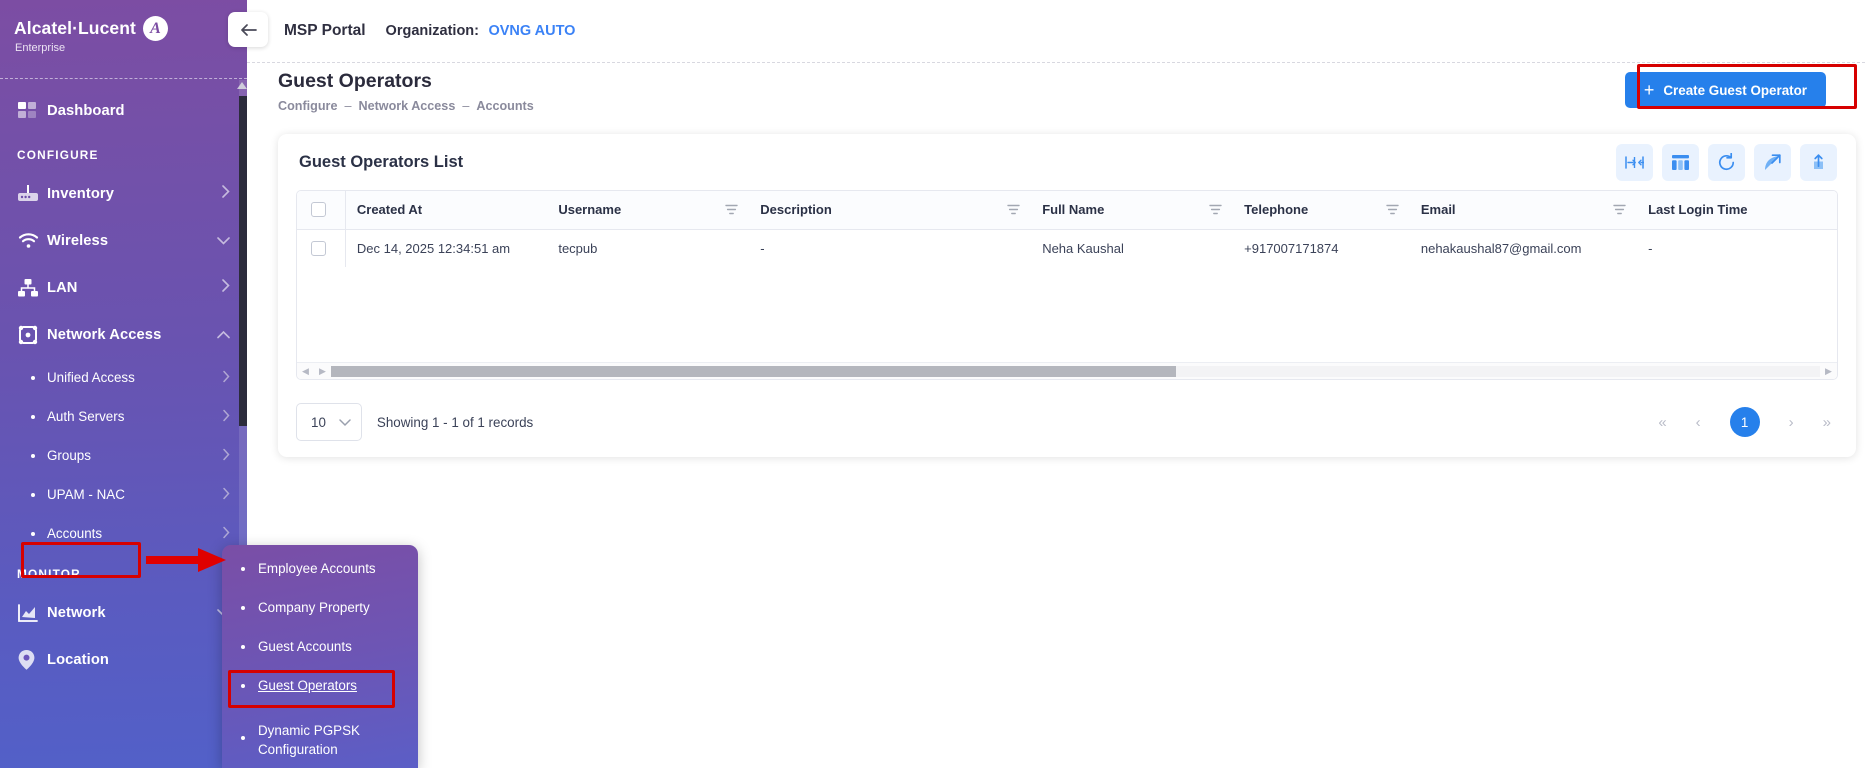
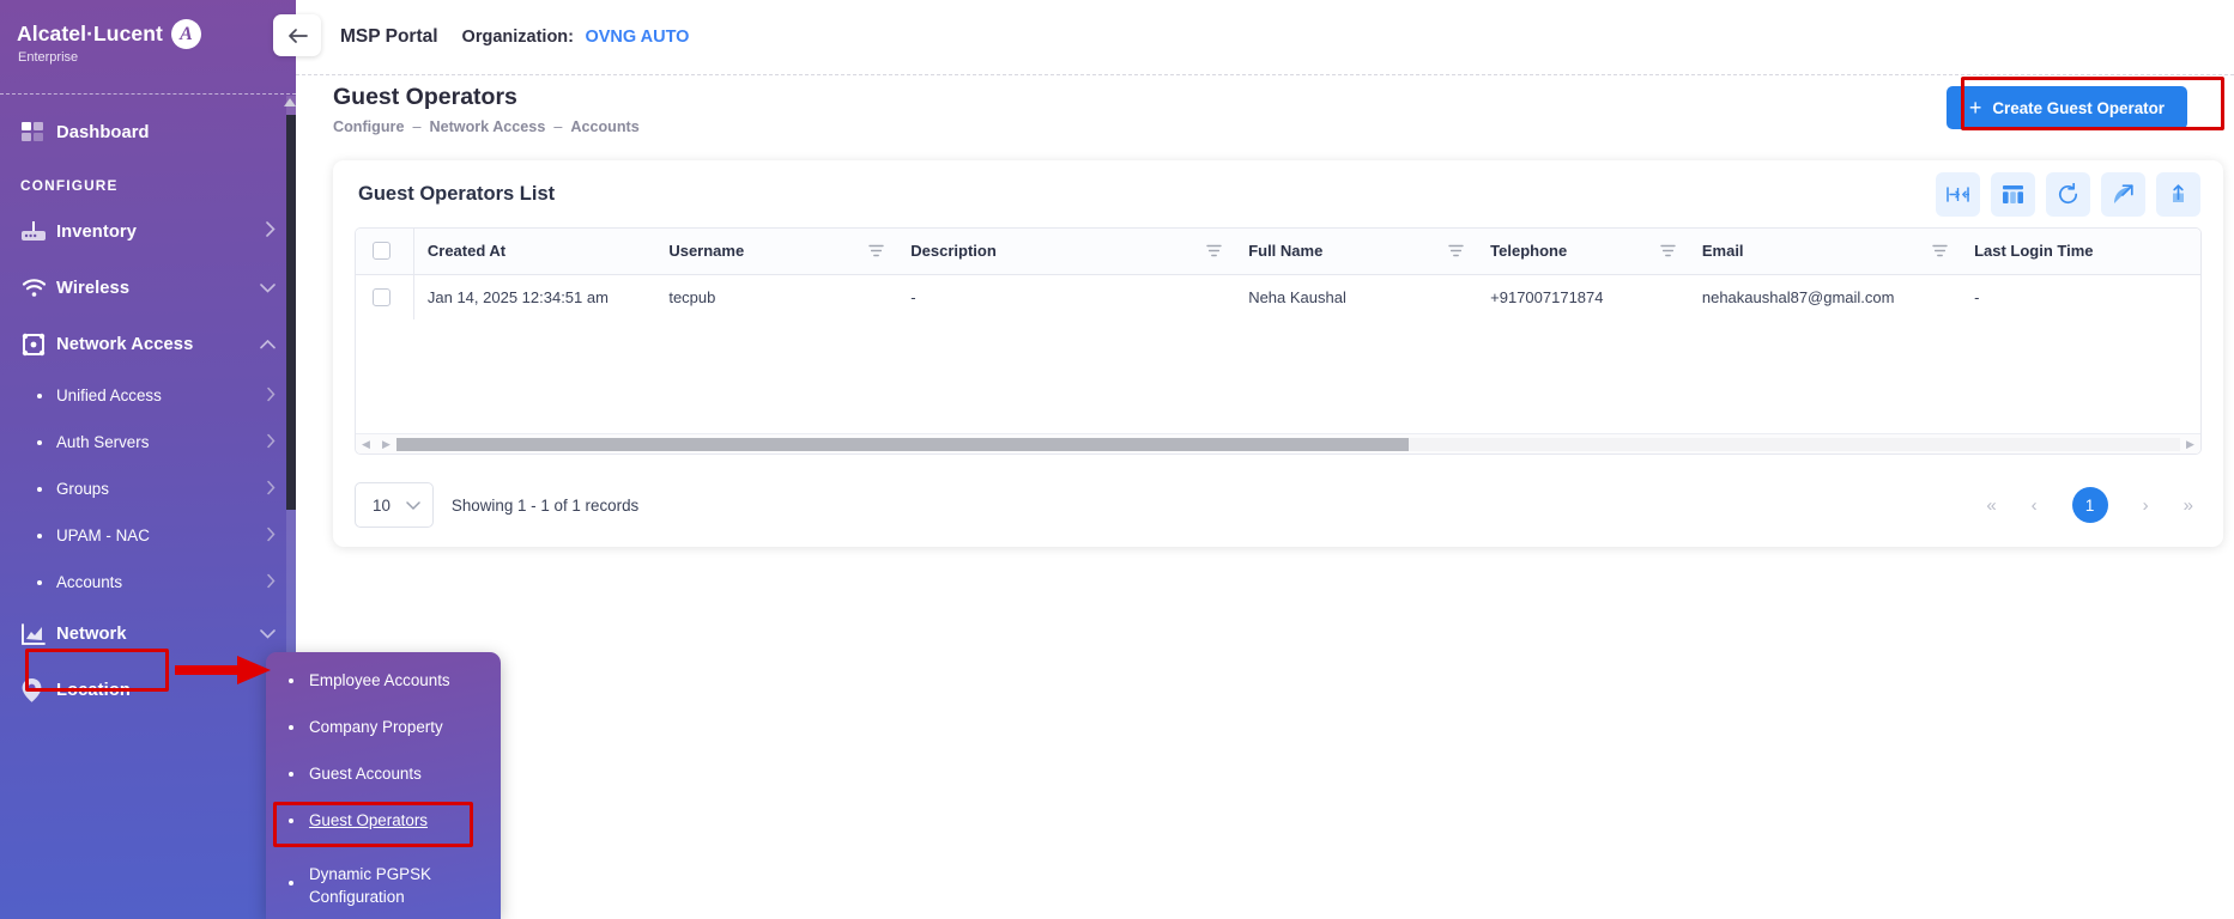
  Alcatel·Lucent
  A
  Enterprise
  Dashboard
  CONFIGURE
  Inventory
  Wireless
- LAN
  Network Access
  Unified Access
  Auth Servers
  Groups
  UPAM - NAC
  Accounts
- MONITOR
  Network
  Location
  Employee Accounts
  Company Property
  Guest Accounts
  Guest Operators
  Dynamic PGPSK Configuration
  MSP Portal
  Organization: OVNG AUTO
  Guest Operators
  Configure
  –
  Network Access
  –
  Accounts
  +
  Create Guest Operator
  Guest Operators List
  	Created At	Username	Description	Full Name	Telephone	Email	Last Login Time
- 	Dec 14, 2025 12:34:51 am	tecpub	-	Neha Kaushal	+917007171874	nehakaushal87@gmail.com	-
+ 	Jan 14, 2025 12:34:51 am	tecpub	-	Neha Kaushal	+917007171874	nehakaushal87@gmail.com	-
  ◀
  ▶
  ▶
  10
  Showing 1 - 1 of 1 records
  «
  ‹
  1
  ›
  »
